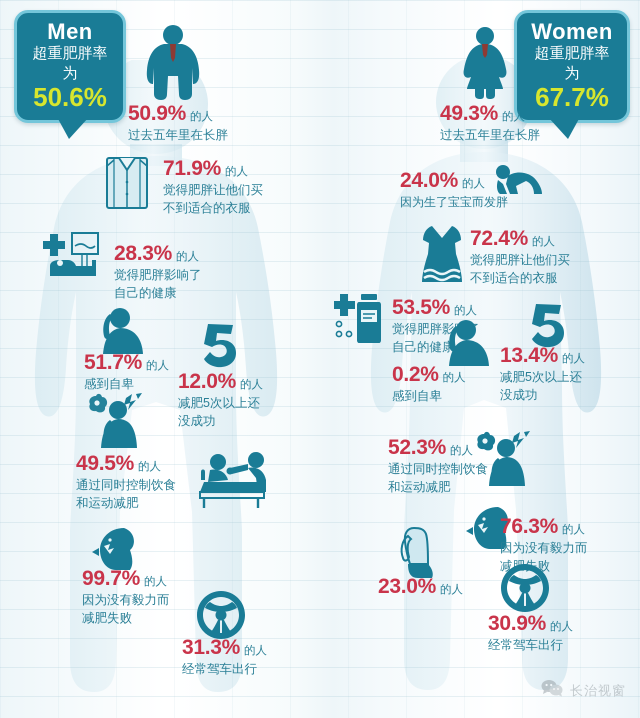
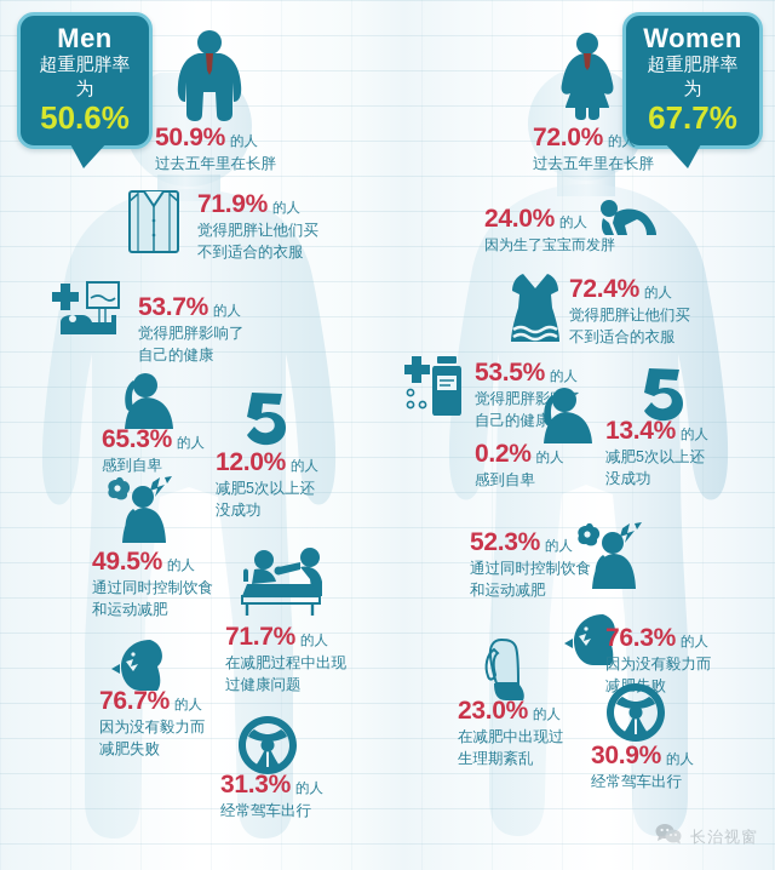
  Men
  超重肥胖率为
  50.6%
  50.9% 的人
  过去五年里在长胖
  71.9% 的人
  觉得肥胖让他们买
  不到适合的衣服
- 28.3% 的人
+ 53.7% 的人
  觉得肥胖影响了
  自己的健康
- 51.7% 的人
+ 65.3% 的人
  感到自卑
  12.0% 的人
  减肥5次以上还
  没成功
  49.5% 的人
  通过同时控制饮食
  和运动减肥
+ 71.7% 的人
+ 在减肥过程中出现
+ 过健康问题
- 99.7% 的人
+ 76.7% 的人
  因为没有毅力而
  减肥失败
  31.3% 的人
  经常驾车出行
  Women
  超重肥胖率为
  67.7%
- 49.3% 的人
+ 72.0% 的人
  过去五年里在长胖
  24.0% 的人
  因为生了宝宝而发胖
  72.4% 的人
  觉得肥胖让他们买
  不到适合的衣服
  53.5% 的人
  觉得肥胖影
  自己的健康
  13.4% 的人
  减肥5次以上还
  没成功
  0.2% 的人
  感到自卑
  52.3% 的人
  通过同时控制饮食
  和运动减肥
  76.3% 的人
  因为没有毅力而
  23.0% 的人
+ 在减肥中出现过
+ 生理期紊乱
  30.9% 的人
  经常驾车出行
  长治视窗
